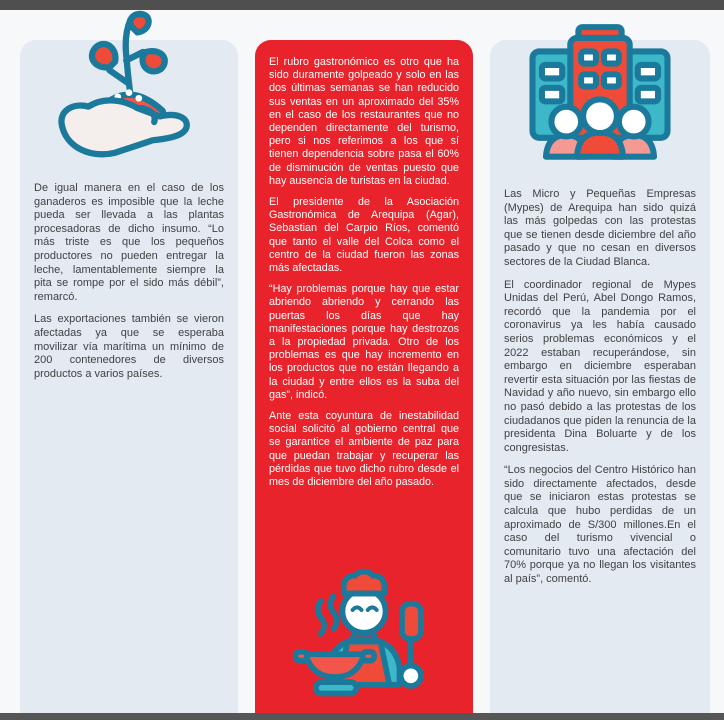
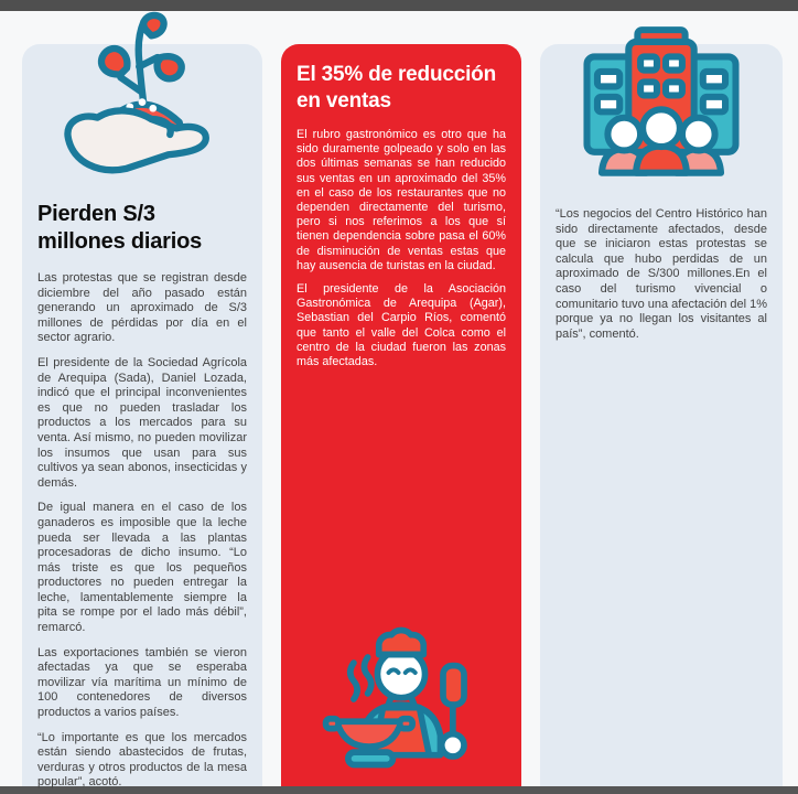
+ Pierden S/3 millones diarios
+ Las protestas que se registran desde diciembre del año pasado están generando un aproximado de S/3 millones de pérdidas por día en el sector agrario.
+ El presidente de la Sociedad Agrícola de Arequipa (Sada), Daniel Lozada, indicó que el principal inconvenientes es que no pueden trasladar los productos a los mercados para su venta. Así mismo, no pueden movilizar los insumos que usan para sus cultivos ya sean abonos, insecticidas y demás.
- De igual manera en el caso de los ganaderos es imposible que la leche pueda ser llevada a las plantas procesadoras de dicho insumo. “Lo más triste es que los pequeños productores no pueden entregar la leche, lamentablemente siempre la pita se rompe por el sido más débil”, remarcó.
+ De igual manera en el caso de los ganaderos es imposible que la leche pueda ser llevada a las plantas procesadoras de dicho insumo. “Lo más triste es que los pequeños productores no pueden entregar la leche, lamentablemente siempre la pita se rompe por el lado más débil”, remarcó.
- Las exportaciones también se vieron afectadas ya que se esperaba movilizar vía marítima un mínimo de 200 contenedores de diversos productos a varios países.
+ Las exportaciones también se vieron afectadas ya que se esperaba movilizar vía marítima un mínimo de 100 contenedores de diversos productos a varios países.
+ “Lo importante es que los mercados están siendo abastecidos de frutas, verduras y otros productos de la mesa popular”, acotó.
+ El 35% de reducción en ventas
- El rubro gastronómico es otro que ha sido duramente golpeado y solo en las dos últimas semanas se han reducido sus ventas en un aproximado del 35% en el caso de los restaurantes que no dependen directamente del turismo, pero si nos referimos a los que sí tienen dependencia sobre pasa el 60% de disminución de ventas puesto que hay ausencia de turistas en la ciudad.
+ El rubro gastronómico es otro que ha sido duramente golpeado y solo en las dos últimas semanas se han reducido sus ventas en un aproximado del 35% en el caso de los restaurantes que no dependen directamente del turismo, pero si nos referimos a los que sí tienen dependencia sobre pasa el 60% de disminución de ventas estas que hay ausencia de turistas en la ciudad.
  El presidente de la Asociación Gastronómica de Arequipa (Agar), Sebastian del Carpio Ríos, comentó que tanto el valle del Colca como el centro de la ciudad fueron las zonas más afectadas.
- “Hay problemas porque hay que estar abriendo abriendo y cerrando las puertas los días que hay manifestaciones porque hay destrozos a la propiedad privada. Otro de los problemas es que hay incremento en los productos que no están llegando a la ciudad y entre ellos es la suba del gas”, indicó.
- Ante esta coyuntura de inestabilidad social solicitó al gobierno central que se garantice el ambiente de paz para que puedan trabajar y recuperar las pérdidas que tuvo dicho rubro desde el mes de diciembre del año pasado.
- Las Micro y Pequeñas Empresas (Mypes) de Arequipa han sido quizá las más golpedas con las protestas que se tienen desde diciembre del año pasado y que no cesan en diversos sectores de la Ciudad Blanca.
- El coordinador regional de Mypes Unidas del Perú, Abel Dongo Ramos, recordó que la pandemia por el coronavirus ya les había causado serios problemas económicos y el 2022 estaban recuperándose, sin embargo en diciembre esperaban revertir esta situación por las fiestas de Navidad y año nuevo, sin embargo ello no pasó debido a las protestas de los ciudadanos que piden la renuncia de la presidenta Dina Boluarte y de los congresistas.
- “Los negocios del Centro Histórico han sido directamente afectados, desde que se iniciaron estas protestas se calcula que hubo perdidas de un aproximado de S/300 millones.En el caso del turismo vivencial o comunitario tuvo una afectación del 70% porque ya no llegan los visitantes al país”, comentó.
+ “Los negocios del Centro Histórico han sido directamente afectados, desde que se iniciaron estas protestas se calcula que hubo perdidas de un aproximado de S/300 millones.En el caso del turismo vivencial o comunitario tuvo una afectación del 1% porque ya no llegan los visitantes al país”, comentó.
